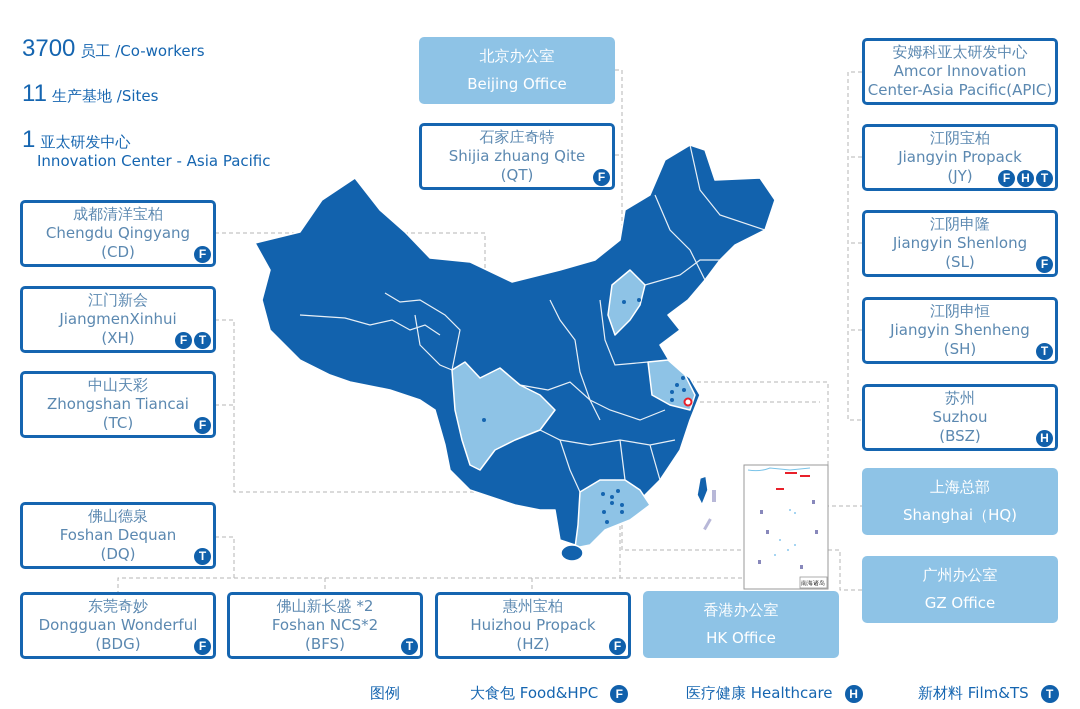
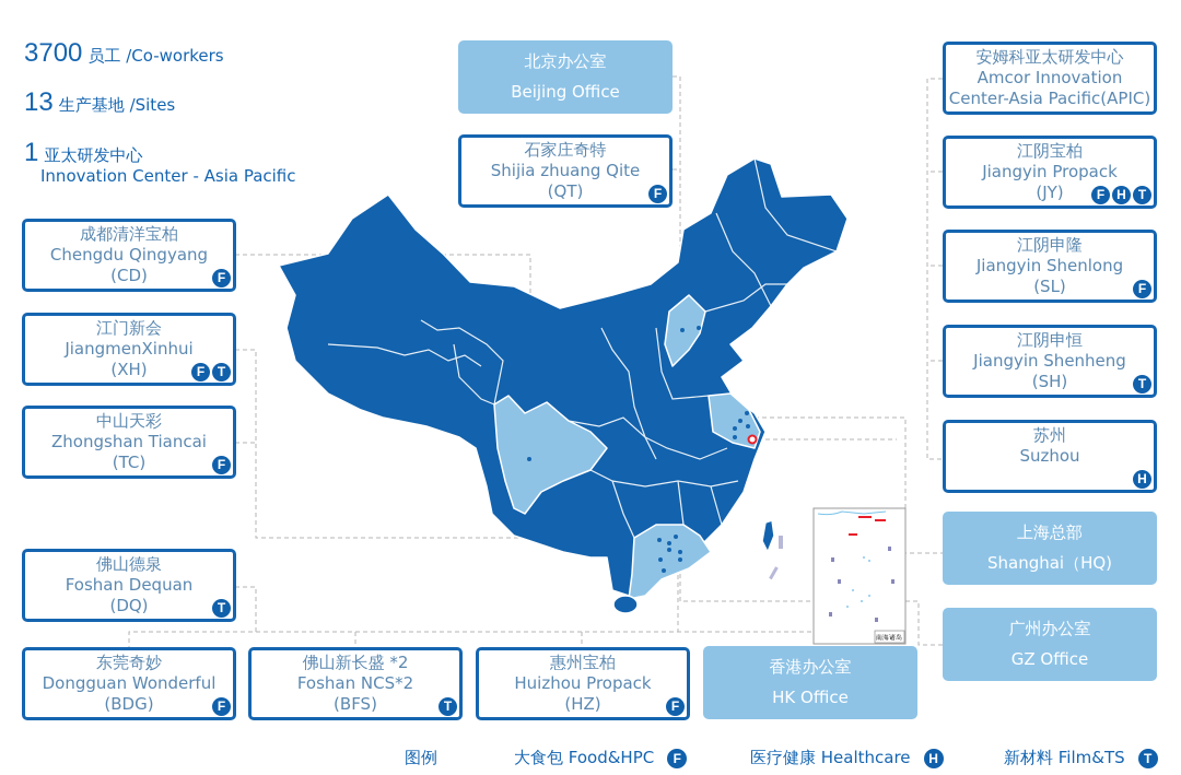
  3700 员工 /Co-workers
- 11 生产基地 /Sites
+ 13 生产基地 /Sites
  1 亚太研发中心
  Innovation Center - Asia Pacific
  北京办公室
  Beijing Office
  上海总部
  Shanghai（HQ)
  广州办公室
  GZ Office
  香港办公室
  HK Office
  石家庄奇特
  Shijia zhuang Qite
  (QT)
  F
  成都清洋宝柏
  Chengdu Qingyang
  (CD)
  F
  江门新会
  JiangmenXinhui
  (XH)
  F
  T
  中山天彩
  Zhongshan Tiancai
  (TC)
  F
  佛山德泉
  Foshan Dequan
  (DQ)
  T
  东莞奇妙
  Dongguan Wonderful
  (BDG)
  F
  佛山新长盛 *2
  Foshan NCS*2
  (BFS)
  T
  惠州宝柏
  Huizhou Propack
  (HZ)
  F
  安姆科亚太研发中心
  Amcor Innovation
  Center-Asia Pacific(APIC)
  江阴宝柏
  Jiangyin Propack
  (JY)
  F
  H
  T
  江阴申隆
  Jiangyin Shenlong
  (SL)
  F
  江阴申恒
  Jiangyin Shenheng
  (SH)
  T
  苏州
  Suzhou
- (BSZ)
  H
  图例
  大食包 Food&HPC
  F
  医疗健康 Healthcare
  H
  新材料 Film&TS
  T
